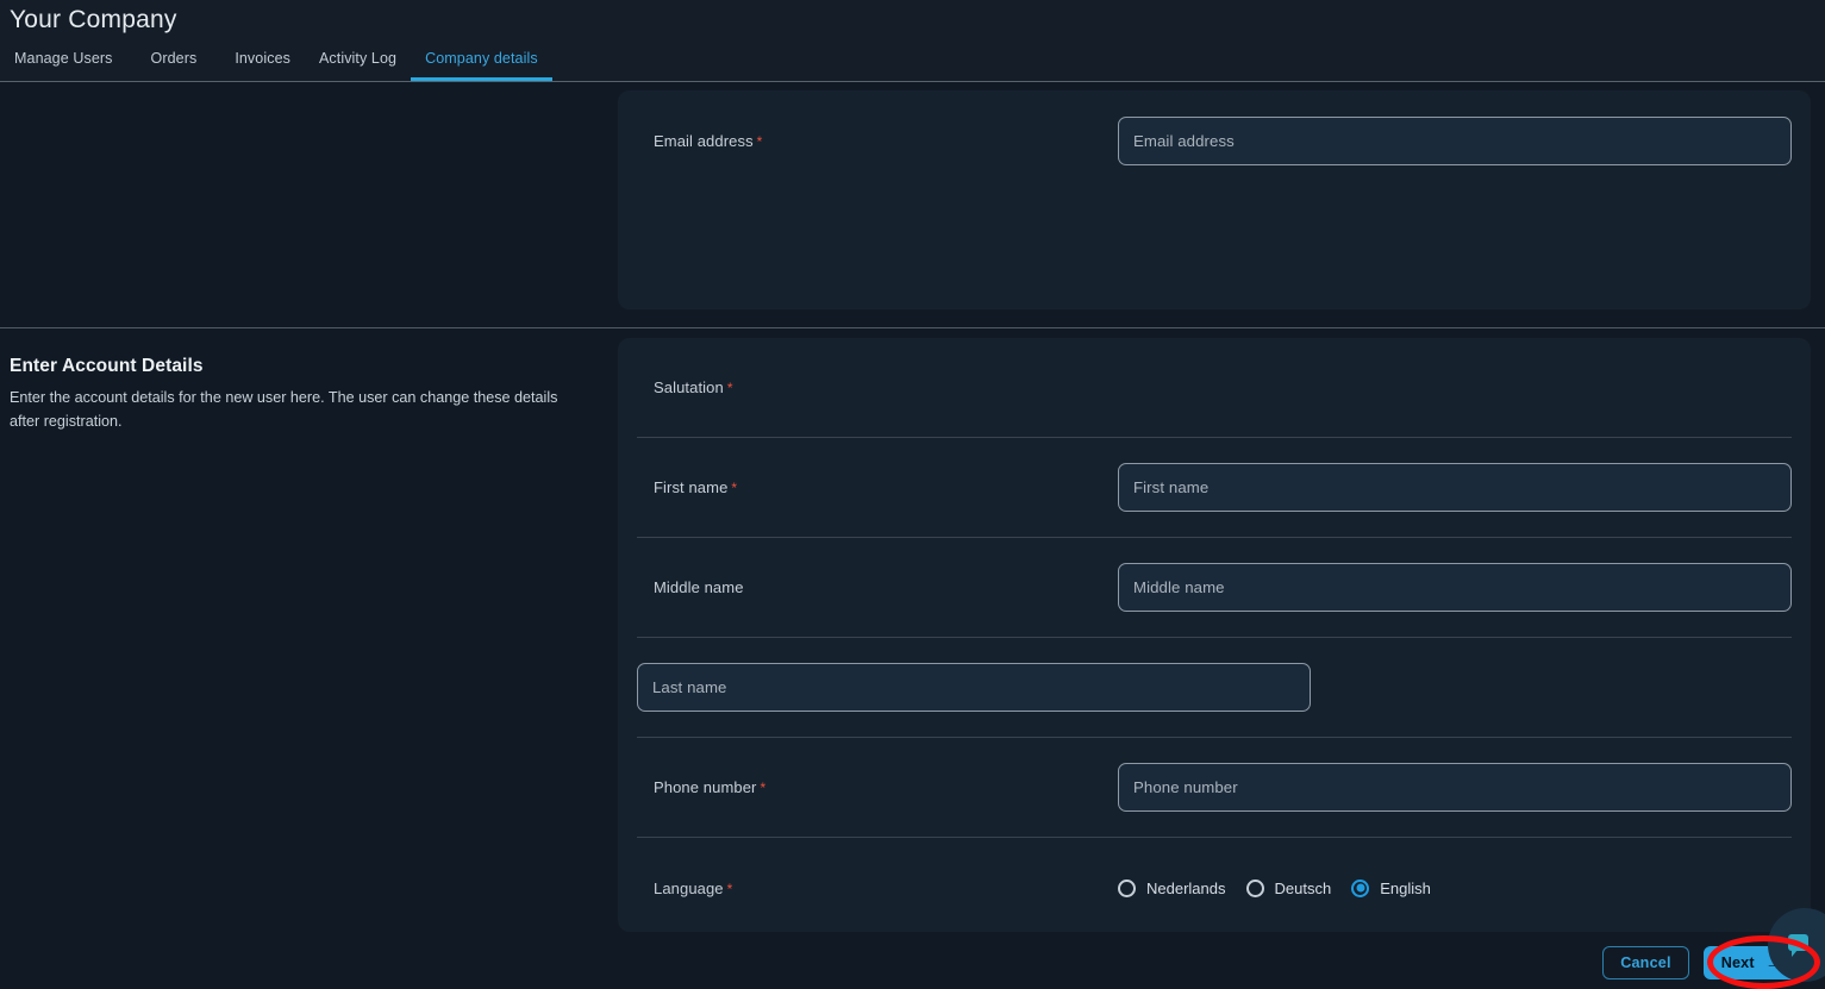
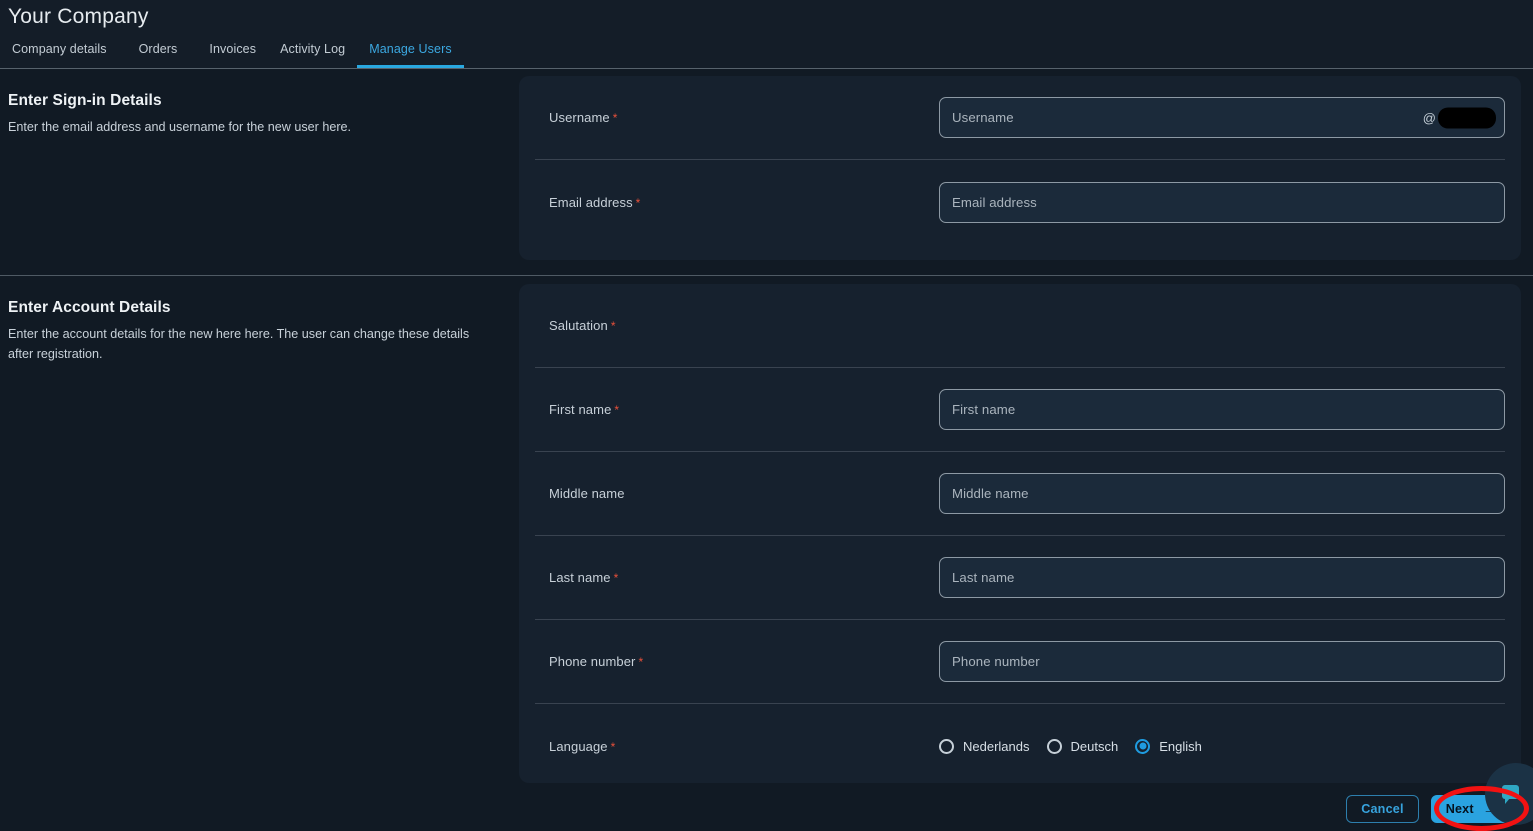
  Your Company
- Manage Users
+ Company details
  Orders
  Invoices
  Activity Log
- Company details
+ Manage Users
+ Enter Sign-in Details
+ Enter the email address and username for the new user here.
+ Username *
+ Username
+ @
  Email address *
  Email address
  Enter Account Details
- Enter the account details for the new user here. The user can change these details after registration.
+ Enter the account details for the new here here. The user can change these details after registration.
  Salutation *
  First name *
  First name
  Middle name
  Middle name
+ Last name *
  Last name
  Phone number *
  Phone number
  Language *
  Nederlands
  Deutsch
  English
  Cancel
  Next
